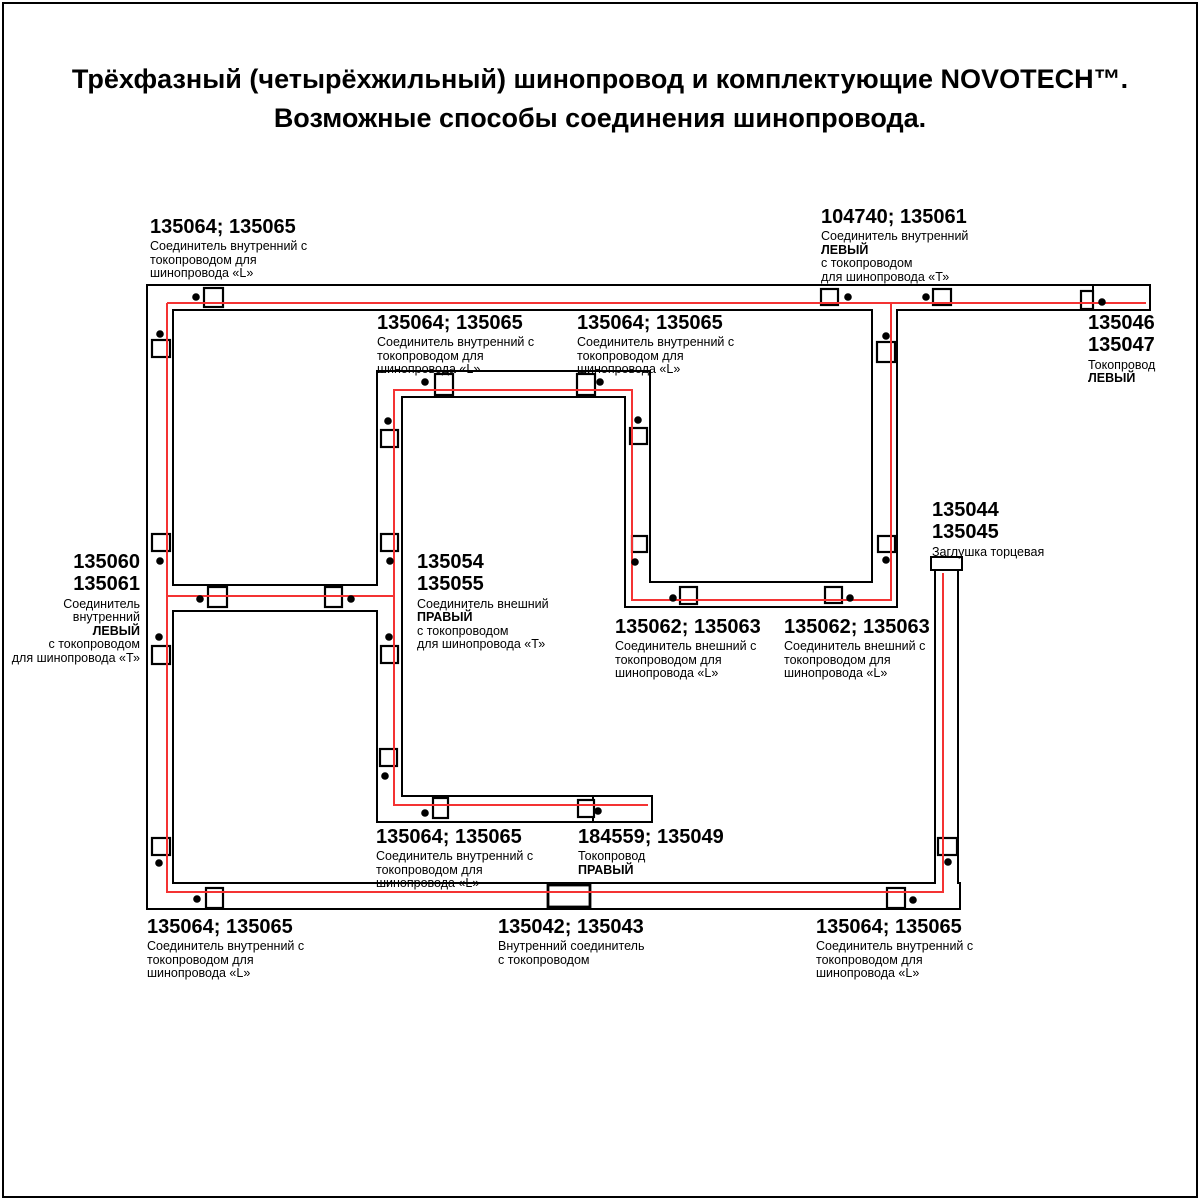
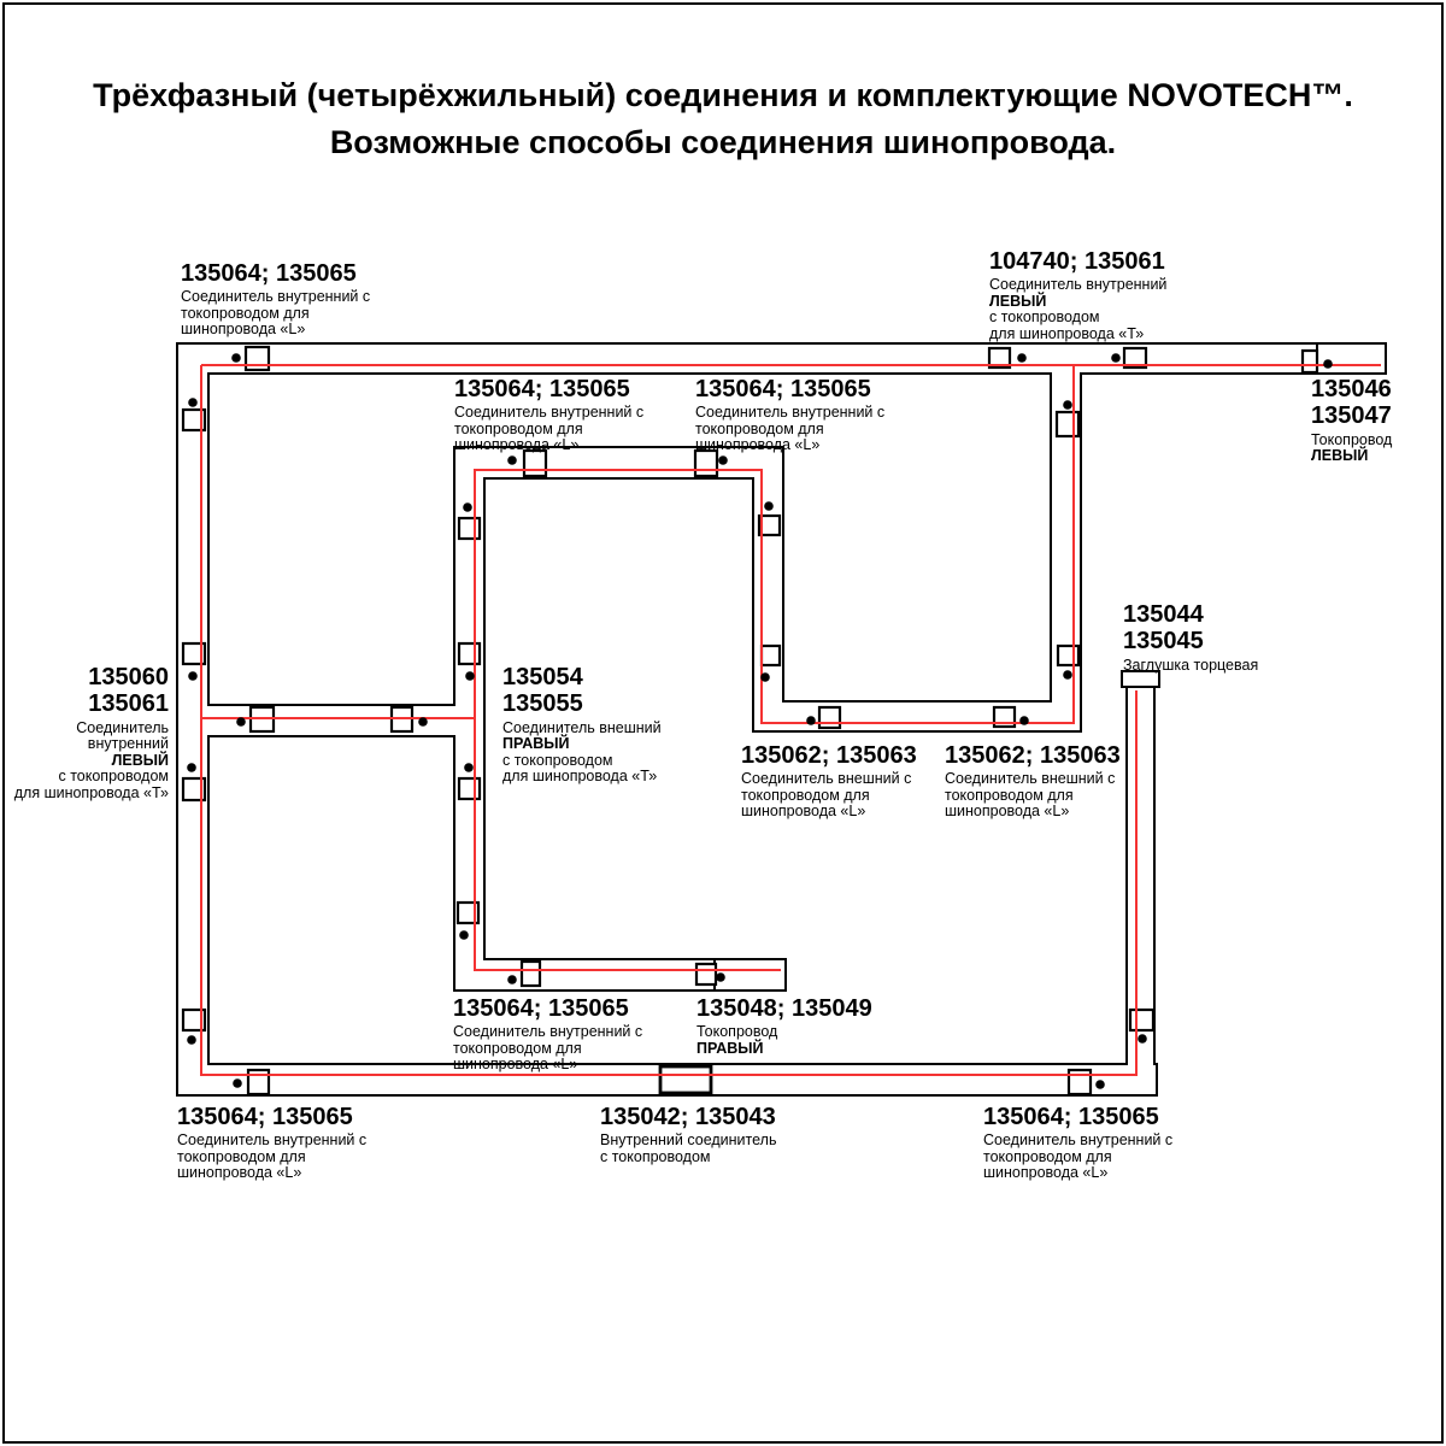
- Трёхфазный (четырёхжильный) шинопровод и комплектующие NOVOTECH™.
+ Трёхфазный (четырёхжильный) соединения и комплектующие NOVOTECH™.
  Возможные способы соединения шинопровода.
  135064; 135065
  Соединитель внутренний с
  токопроводом для
  шинопровода «L»
  135064; 135065
  Соединитель внутренний с
  токопроводом для
  шинопровода «L»
  135064; 135065
  Соединитель внутренний с
  токопроводом для
  шинопровода «L»
  104740; 135061
  Соединитель внутренний
  ЛЕВЫЙ
  с токопроводом
  для шинопровода «Т»
  135046
  135047
  Токопровод
  ЛЕВЫЙ
  135060
  135061
  Соединитель внутренний
  ЛЕВЫЙ
  с токопроводом
  для шинопровода «Т»
  135054
  135055
  Соединитель внешний
  ПРАВЫЙ
  с токопроводом
  для шинопровода «Т»
  135044
  135045
  Заглушка торцевая
  135062; 135063
  Соединитель внешний с
  токопроводом для
  шинопровода «L»
  135062; 135063
  Соединитель внешний с
  токопроводом для
  шинопровода «L»
  135064; 135065
  Соединитель внутренний с
  токопроводом для
  шинопровода «L»
- 184559; 135049
+ 135048; 135049
  Токопровод
  ПРАВЫЙ
  135064; 135065
  Соединитель внутренний с
  токопроводом для
  шинопровода «L»
  135042; 135043
  Внутренний соединитель
  с токопроводом
  135064; 135065
  Соединитель внутренний с
  токопроводом для
  шинопровода «L»
